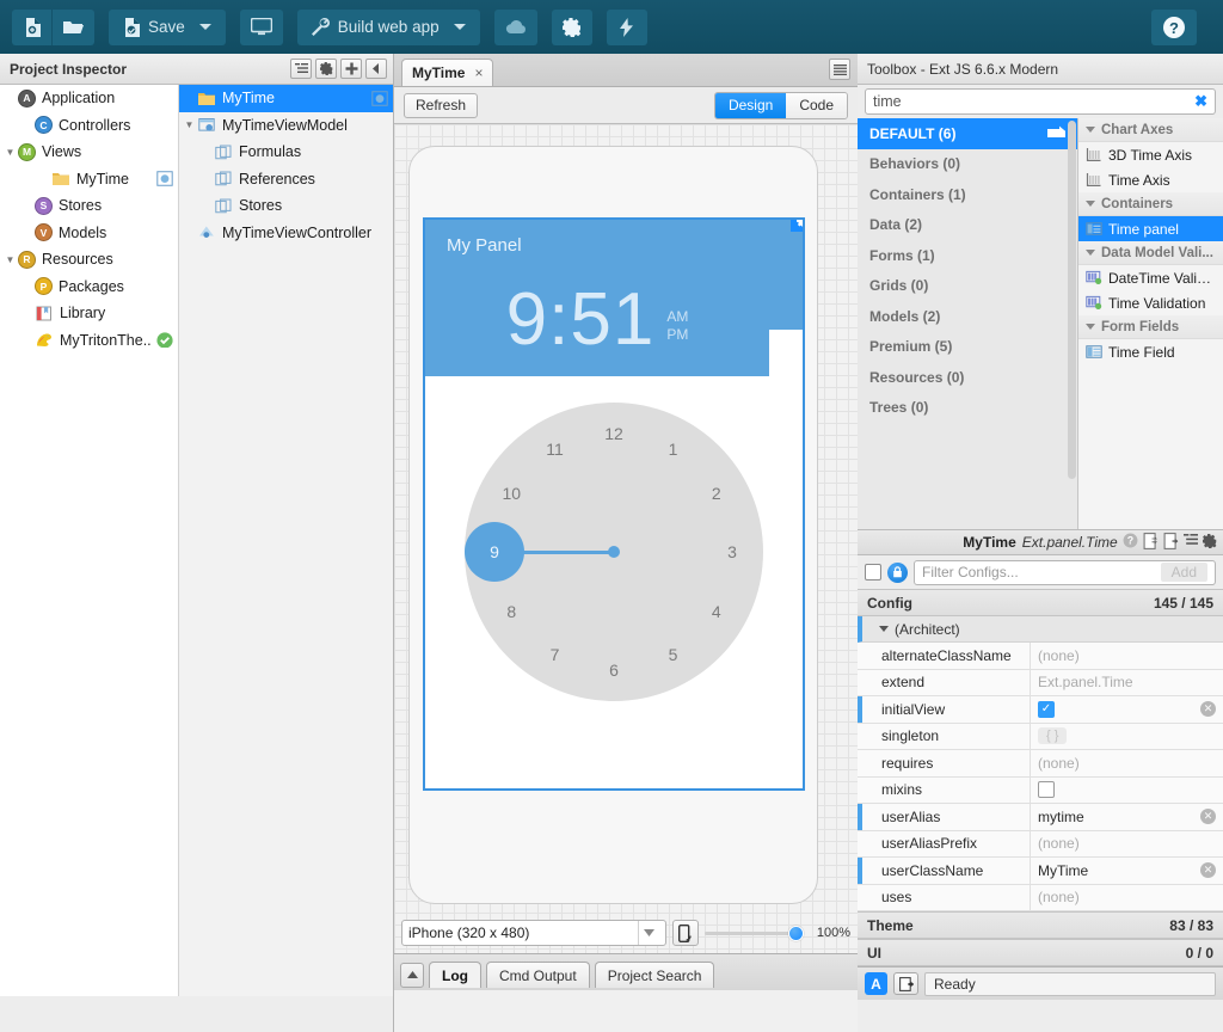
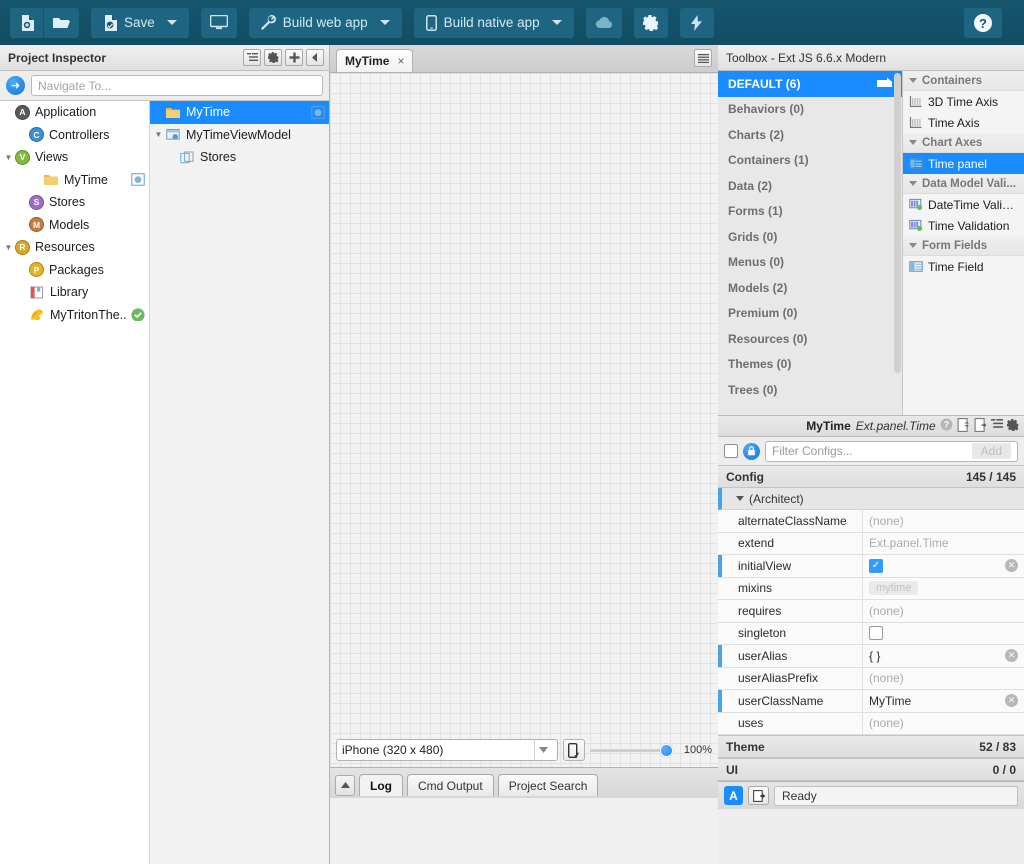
  Save
  Build web app
+ Build native app
  ?
  Project Inspector
+ ➜
+ Navigate To...
  A
  Application
  C
  Controllers
  ▼
- M
+ V
  Views
  MyTime
  S
  Stores
- V
+ M
  Models
  ▼
  R
  Resources
  P
  Packages
  Library
  MyTritonThe..
  MyTime
  ▼
  MyTimeViewModel
- Formulas
- References
  Stores
- MyTimeViewController
  MyTime
  ×
- Refresh
- Design
- Code
- My Panel
- 9:51
- AM
- PM
- 11
- 10
- 8
- 7
- 6
- 5
- 4
- 3
- 2
- 1
- 12
- 9
  iPhone (320 x 480)
  100%
  Log
  Cmd Output
  Project Search
  Toolbox - Ext JS 6.6.x Modern
- time
- ✖
  DEFAULT (6)
  Behaviors (0)
+ Charts (2)
  Containers (1)
  Data (2)
  Forms (1)
  Grids (0)
+ Menus (0)
  Models (2)
- Premium (5)
+ Premium (0)
  Resources (0)
+ Themes (0)
  Trees (0)
- Chart Axes
+ Containers
  3D Time Axis
  Time Axis
- Containers
+ Chart Axes
  Time panel
  Data Model Vali...
  DateTime Validat
  Time Validation
  Form Fields
  Time Field
  MyTime
  Ext.panel.Time
  ?
  Filter Configs...
  Add
  Config
  145 / 145
  (Architect)
  alternateClassName
  (none)
  extend
  Ext.panel.Time
  initialView
  ✓
  ✕
- singleton
+ mixins
- { }
+ mytime
  requires
  (none)
- mixins
+ singleton
  userAlias
- mytime
+ { }
  ✕
  userAliasPrefix
  (none)
  userClassName
  MyTime
  ✕
  uses
  (none)
  Theme
- 83 / 83
+ 52 / 83
  UI
  0 / 0
  A
  Ready
